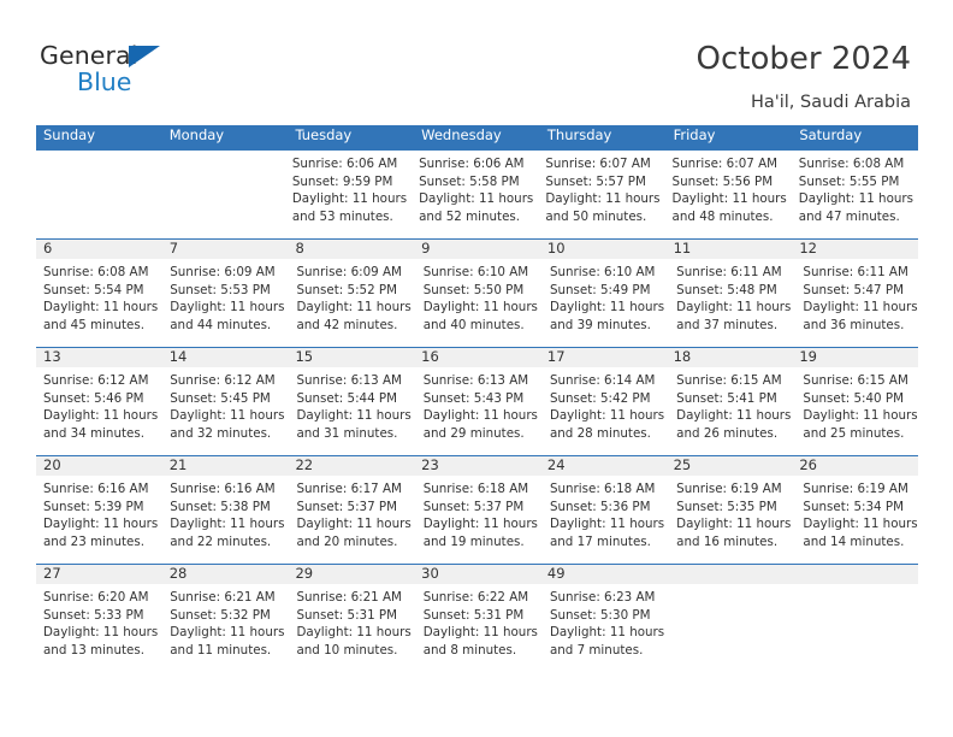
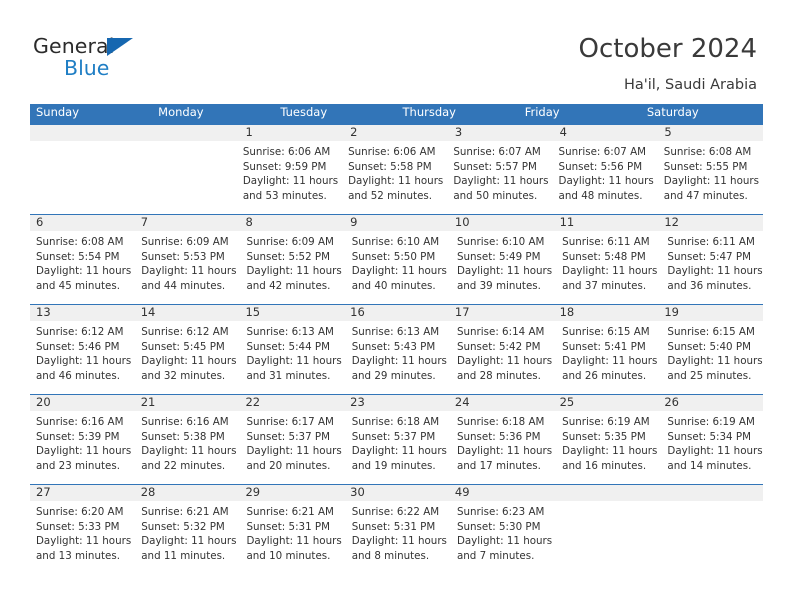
  General
  Blue
  October 2024
  Ha'il, Saudi Arabia
  Sunday
  Monday
  Tuesday
- Wednesday
  Thursday
  Friday
  Saturday
+ 1
+ 2
+ 3
+ 4
+ 5
  Sunrise: 6:06 AM
  Sunset: 9:59 PM
  Daylight: 11 hours
  and 53 minutes.
  Sunrise: 6:06 AM
  Sunset: 5:58 PM
  Daylight: 11 hours
  and 52 minutes.
  Sunrise: 6:07 AM
  Sunset: 5:57 PM
  Daylight: 11 hours
  and 50 minutes.
  Sunrise: 6:07 AM
  Sunset: 5:56 PM
  Daylight: 11 hours
  and 48 minutes.
  Sunrise: 6:08 AM
  Sunset: 5:55 PM
  Daylight: 11 hours
  and 47 minutes.
  6
  7
  8
  9
  10
  11
  12
  Sunrise: 6:08 AM
  Sunset: 5:54 PM
  Daylight: 11 hours
  and 45 minutes.
  Sunrise: 6:09 AM
  Sunset: 5:53 PM
  Daylight: 11 hours
  and 44 minutes.
  Sunrise: 6:09 AM
  Sunset: 5:52 PM
  Daylight: 11 hours
  and 42 minutes.
  Sunrise: 6:10 AM
  Sunset: 5:50 PM
  Daylight: 11 hours
  and 40 minutes.
  Sunrise: 6:10 AM
  Sunset: 5:49 PM
  Daylight: 11 hours
  and 39 minutes.
  Sunrise: 6:11 AM
  Sunset: 5:48 PM
  Daylight: 11 hours
  and 37 minutes.
  Sunrise: 6:11 AM
  Sunset: 5:47 PM
  Daylight: 11 hours
  and 36 minutes.
  13
  14
  15
  16
  17
  18
  19
  Sunrise: 6:12 AM
  Sunset: 5:46 PM
  Daylight: 11 hours
- and 34 minutes.
+ and 46 minutes.
  Sunrise: 6:12 AM
  Sunset: 5:45 PM
  Daylight: 11 hours
  and 32 minutes.
  Sunrise: 6:13 AM
  Sunset: 5:44 PM
  Daylight: 11 hours
  and 31 minutes.
  Sunrise: 6:13 AM
  Sunset: 5:43 PM
  Daylight: 11 hours
  and 29 minutes.
  Sunrise: 6:14 AM
  Sunset: 5:42 PM
  Daylight: 11 hours
  and 28 minutes.
  Sunrise: 6:15 AM
  Sunset: 5:41 PM
  Daylight: 11 hours
  and 26 minutes.
  Sunrise: 6:15 AM
  Sunset: 5:40 PM
  Daylight: 11 hours
  and 25 minutes.
  20
  21
  22
  23
  24
  25
  26
  Sunrise: 6:16 AM
  Sunset: 5:39 PM
  Daylight: 11 hours
  and 23 minutes.
  Sunrise: 6:16 AM
  Sunset: 5:38 PM
  Daylight: 11 hours
  and 22 minutes.
  Sunrise: 6:17 AM
  Sunset: 5:37 PM
  Daylight: 11 hours
  and 20 minutes.
  Sunrise: 6:18 AM
  Sunset: 5:37 PM
  Daylight: 11 hours
  and 19 minutes.
  Sunrise: 6:18 AM
  Sunset: 5:36 PM
  Daylight: 11 hours
  and 17 minutes.
  Sunrise: 6:19 AM
  Sunset: 5:35 PM
  Daylight: 11 hours
  and 16 minutes.
  Sunrise: 6:19 AM
  Sunset: 5:34 PM
  Daylight: 11 hours
  and 14 minutes.
  27
  28
  29
  30
  49
  Sunrise: 6:20 AM
  Sunset: 5:33 PM
  Daylight: 11 hours
  and 13 minutes.
  Sunrise: 6:21 AM
  Sunset: 5:32 PM
  Daylight: 11 hours
  and 11 minutes.
  Sunrise: 6:21 AM
  Sunset: 5:31 PM
  Daylight: 11 hours
  and 10 minutes.
  Sunrise: 6:22 AM
  Sunset: 5:31 PM
  Daylight: 11 hours
  and 8 minutes.
  Sunrise: 6:23 AM
  Sunset: 5:30 PM
  Daylight: 11 hours
  and 7 minutes.
